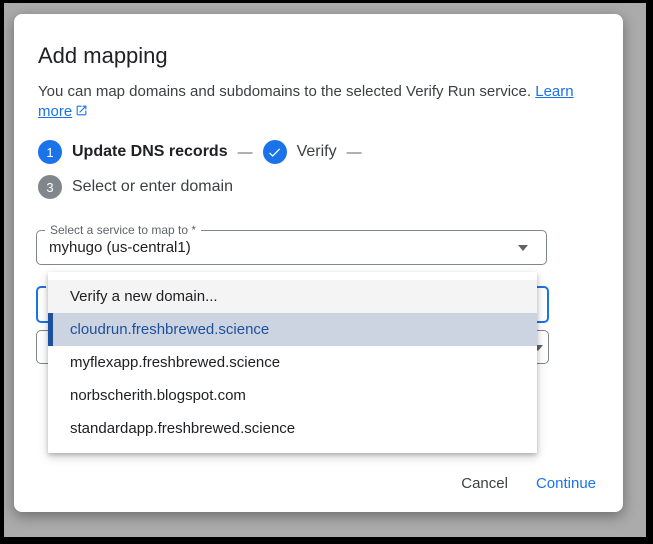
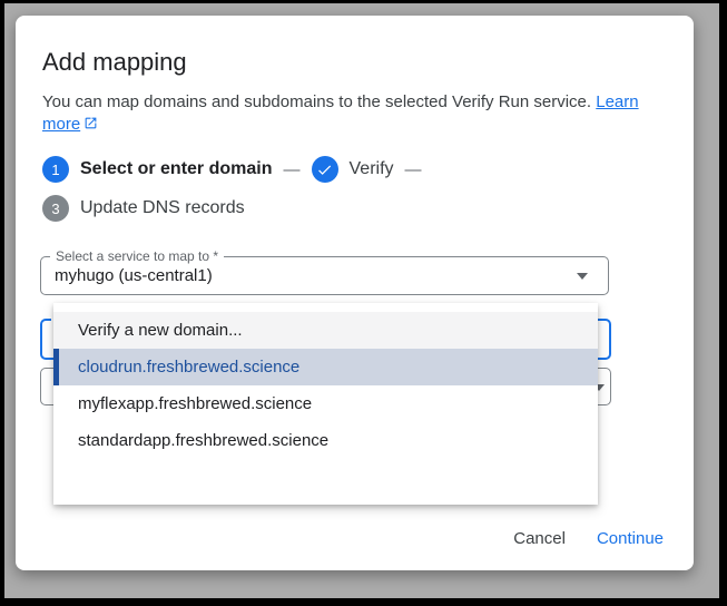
  Add mapping
  You can map domains and subdomains to the selected Verify Run service. Learn more
  1
- Update DNS records
+ Select or enter domain
  —
  Verify
  —
  3
- Select or enter domain
+ Update DNS records
  Select a service to map to *
  myhugo (us-central1)
  Verify a new domain...
  cloudrun.freshbrewed.science
  myflexapp.freshbrewed.science
- norbscherith.blogspot.com
  standardapp.freshbrewed.science
  Cancel
  Continue
